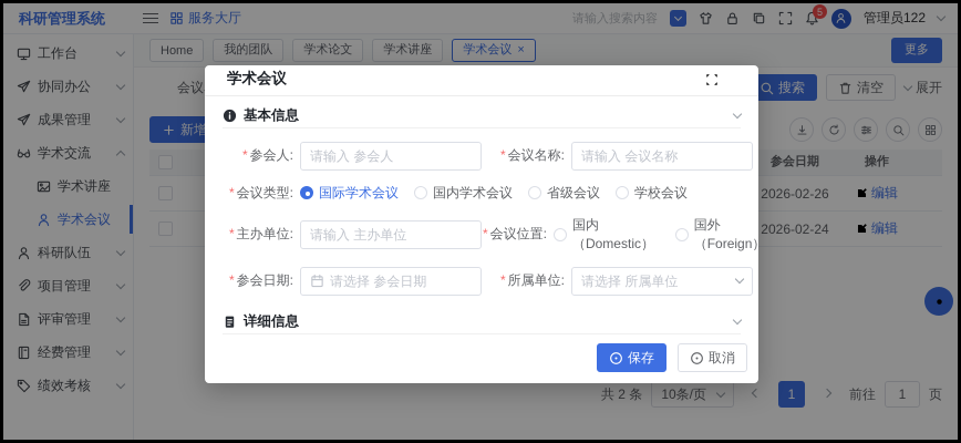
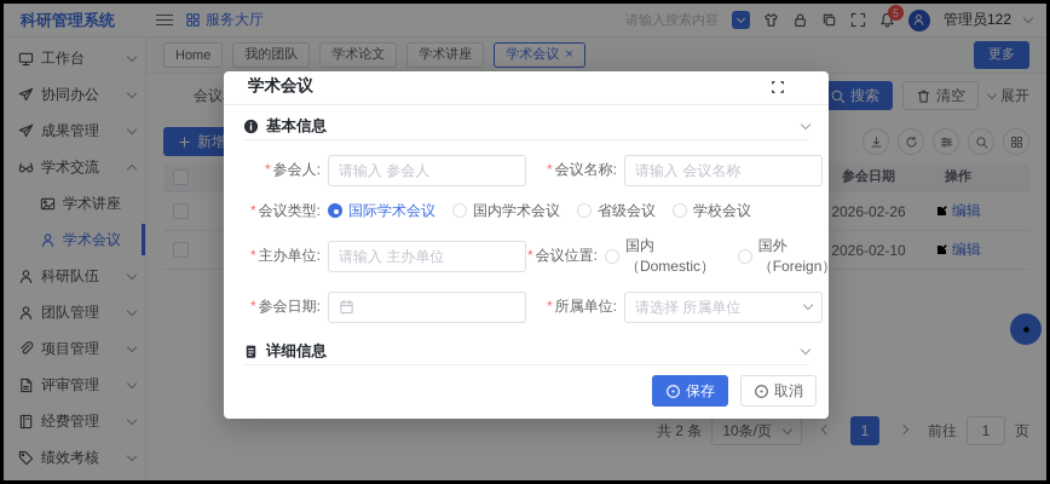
  科研管理系统
  服务大厅
  请输入搜索内容
  5
  管理员122
  工作台
  协同办公
  成果管理
  学术交流
  学术讲座
  学术会议
  科研队伍
+ 团队管理
  项目管理
  评审管理
  经费管理
  绩效考核
  Home
  我的团队
  学术论文
  学术讲座
  学术会议
  ×
  更多
  搜索
  清空
  展开
  新增
  参会日期
  操作
  2026-02-26
  编辑
- 2026-02-24
+ 2026-02-10
  编辑
  共 2 条
  10条/页
  1
  前往
  1
  页
  学术会议
  基本信息
  * 参会人:
  请输入 参会人
  * 会议名称:
  请输入 会议名称
  * 会议类型:
  国际学术会议
  国内学术会议
  省级会议
  学校会议
  * 主办单位:
  请输入 主办单位
  * 会议位置:
  国内（Domestic）
  国外（Foreign）
  * 参会日期:
- 请选择 参会日期
  * 所属单位:
  请选择 所属单位
  详细信息
  保存
  取消
